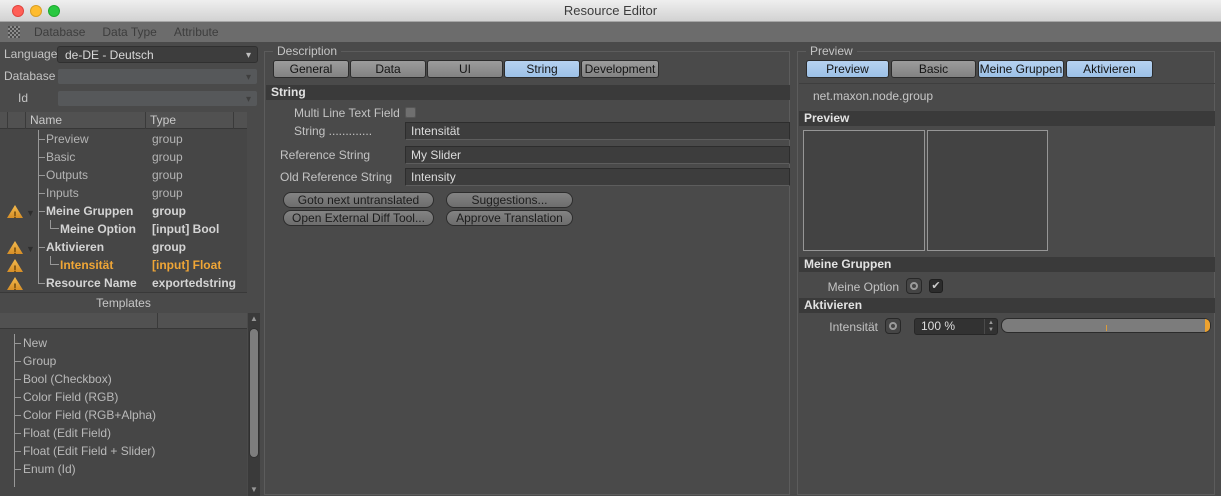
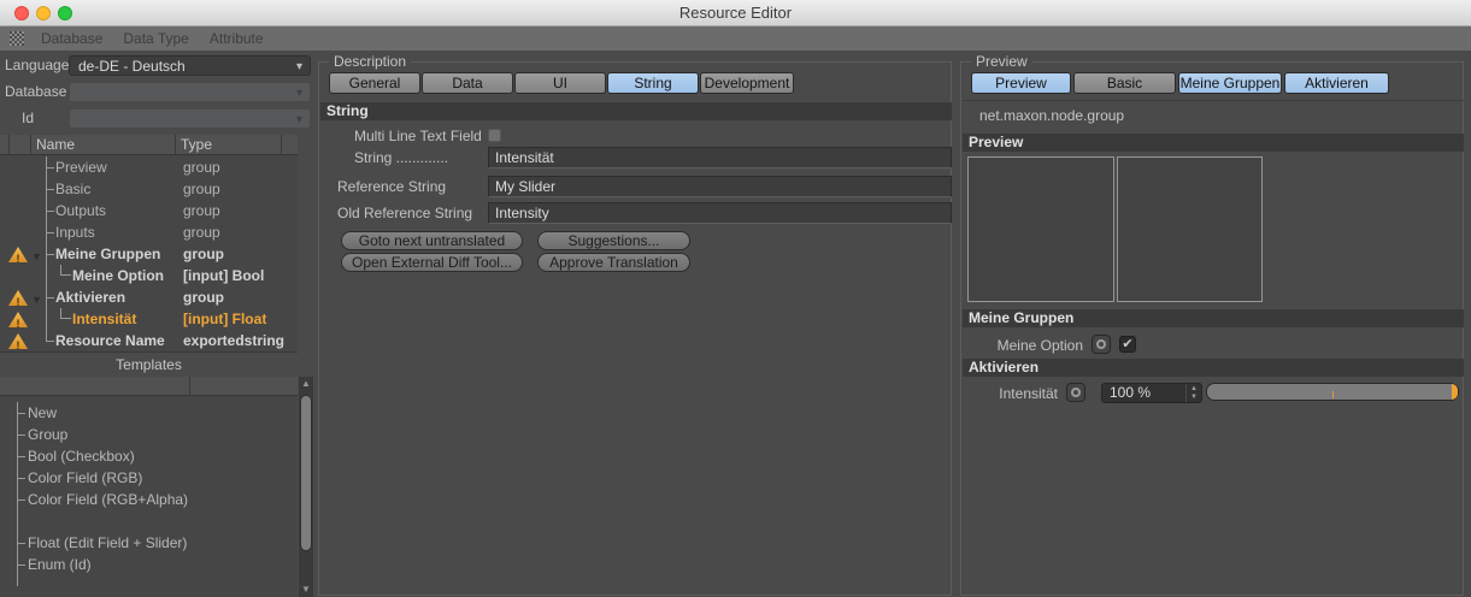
  Resource Editor
  Database
  Data Type
  Attribute
  Language
  de-DE - Deutsch
  ▾
  Database
  ▾
  Id
  ▾
  Name
  Type
  Preview
  group
  Basic
  group
  Outputs
  group
  Inputs
  group
  !
  ▼
  Meine Gruppen
  group
  Meine Option
  [input] Bool
  !
  ▼
  Aktivieren
  group
  !
  Intensität
  [input] Float
  !
  Resource Name
  exportedstring
  Templates
  New
  Group
  Bool (Checkbox)
  Color Field (RGB)
  Color Field (RGB+Alpha)
- Float (Edit Field)
  Float (Edit Field + Slider)
  Enum (Id)
  ▲
  ▼
  Description
  General
  Data
  UI
  String
  Development
  String
  Multi Line Text Field
  String .............
  Intensität
  Reference String
  My Slider
  Old Reference String
  Intensity
  Goto next untranslated
  Suggestions...
  Open External Diff Tool...
  Approve Translation
  Preview
  Preview
  Basic
  Meine Gruppen
  Aktivieren
  net.maxon.node.group
  Preview
  Meine Gruppen
  Meine Option
  ✔
  Aktivieren
  Intensität
  100 %
